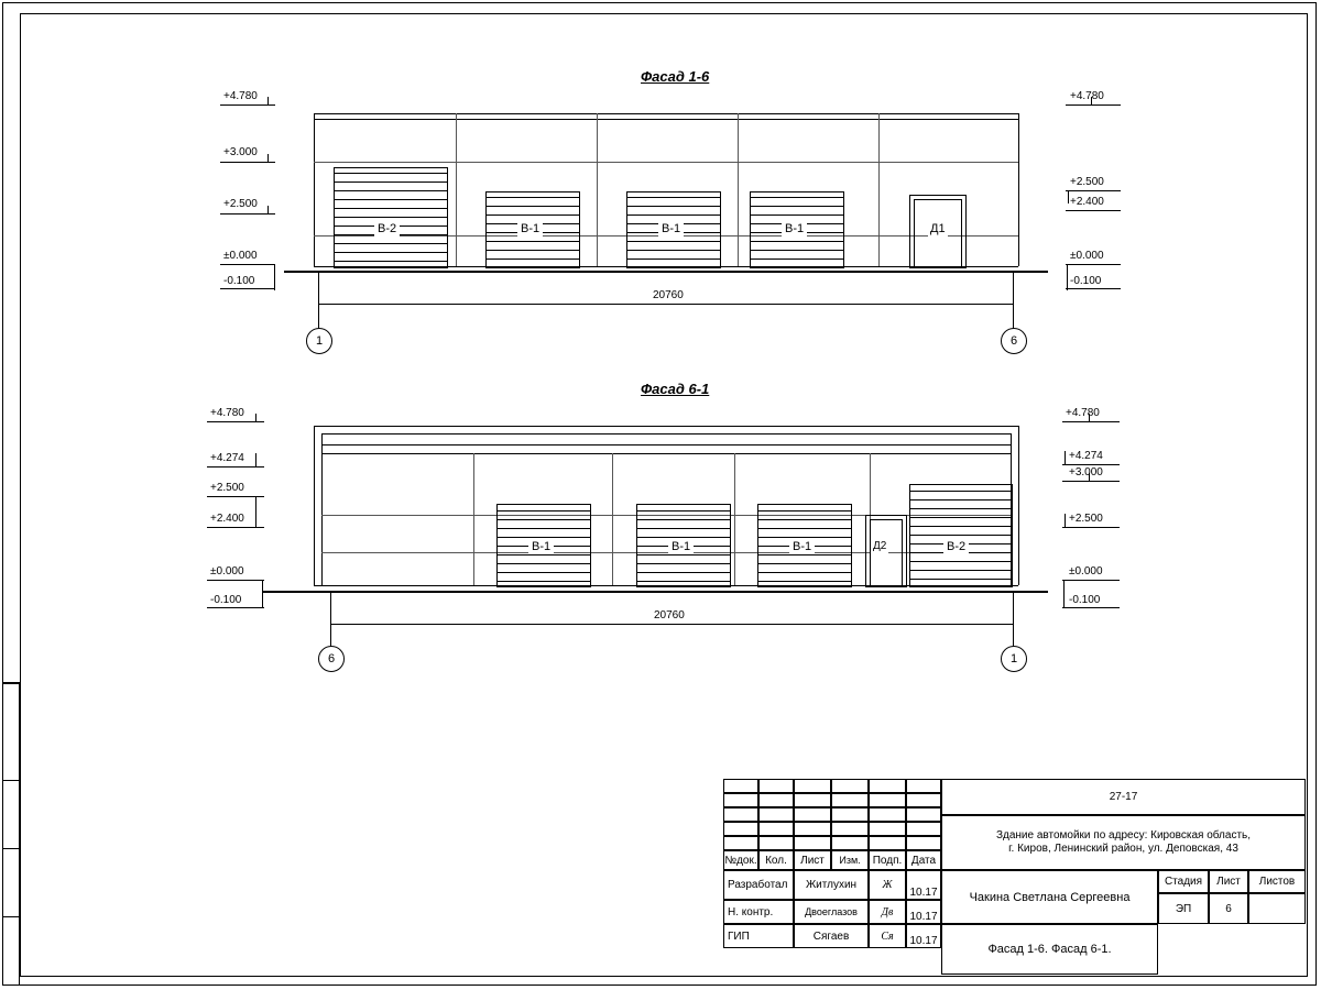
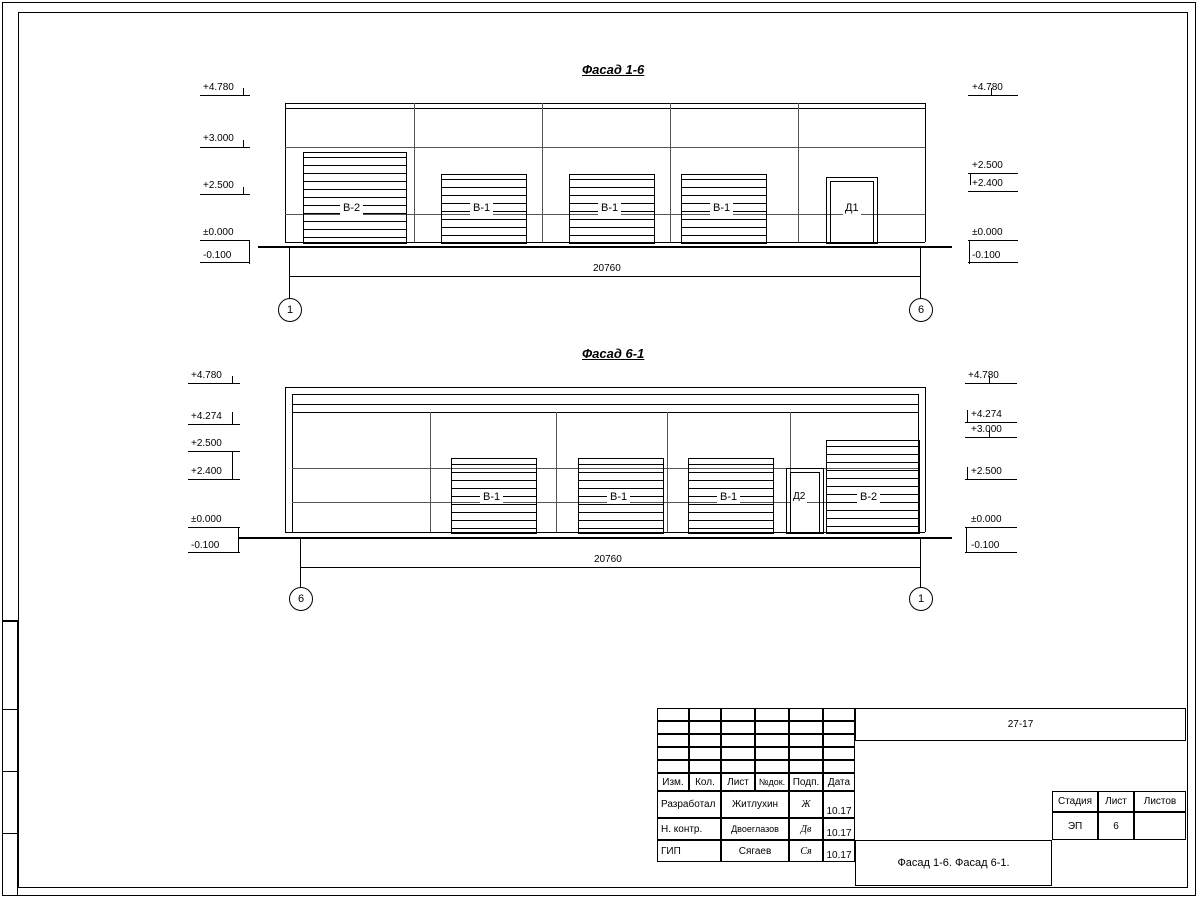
  Фасад 1-6
  В-2
  В-1
  В-1
  В-1
  Д1
  +4.780
  +3.000
  +2.500
  ±0.000
  -0.100
  +4.780
  +2.500
  +2.400
  ±0.000
  -0.100
  20760
  1
  6
  Фасад 6-1
  В-1
  В-1
  В-1
  Д2
  В-2
  +4.780
  +4.274
  +2.500
  +2.400
  ±0.000
  -0.100
  +4.780
  +4.274
  +3.000
  +2.500
  ±0.000
  -0.100
  20760
  6
  1
- №док.
+ Изм.
  Кол.
  Лист
- Изм.
+ №док.
  Подп.
  Дата
  Разработал
  Житлухин
  Ж
  10.17
  Н. контр.
  Двоеглазов
  Дв
  10.17
  ГИП
  Сягаев
  Ся
  10.17
  27-17
- Здание автомойки по адресу: Кировская область,
- г. Киров, Ленинский район, ул. Деповская, 43
- Чакина Светлана Сергеевна
  Фасад 1-6. Фасад 6-1.
  Стадия
  Лист
  Листов
  ЭП
  6
